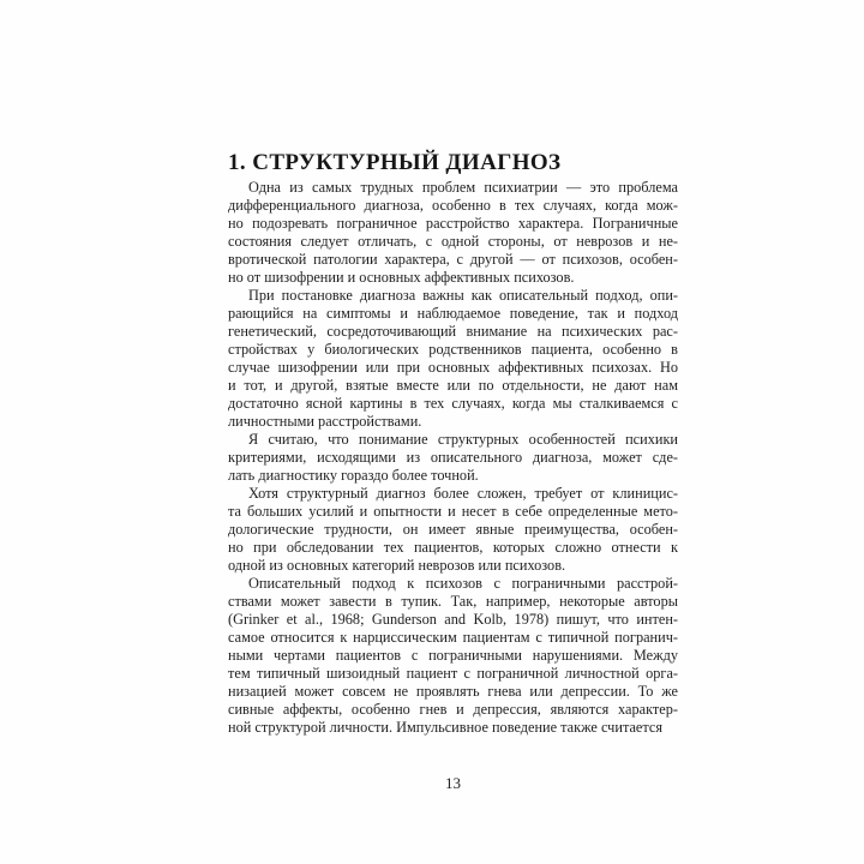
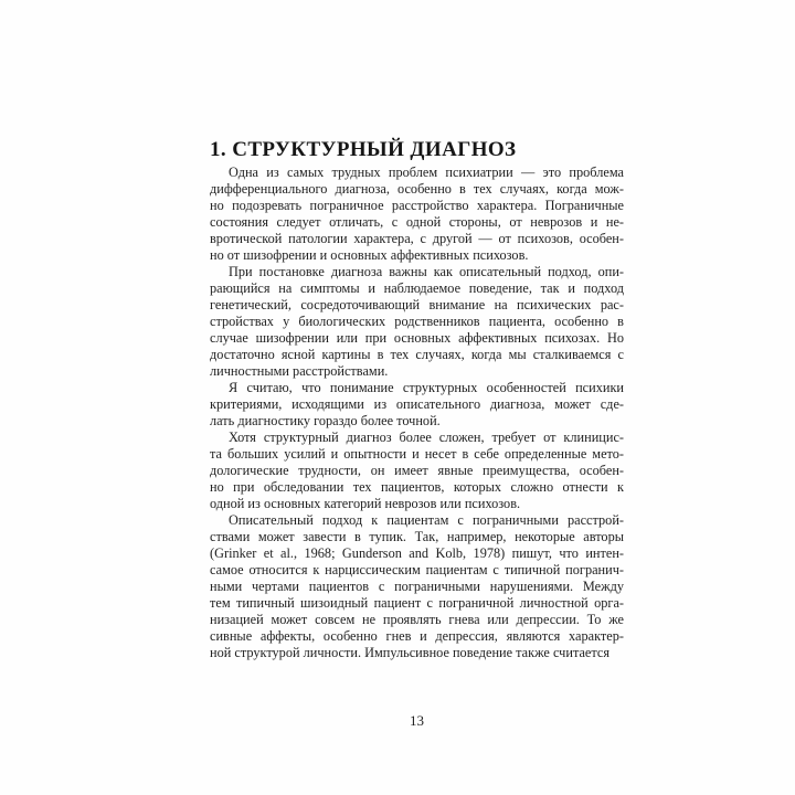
  1. СТРУКТУРНЫЙ ДИАГНОЗ
  Одна из самых трудных проблем психиатрии — это проблема
  дифференциального диагноза, особенно в тех случаях, когда мож-
  но подозревать пограничное расстройство характера. Пограничные
  состояния следует отличать, с одной стороны, от неврозов и не-
  вротической патологии характера, с другой — от психозов, особен-
  но от шизофрении и основных аффективных психозов.
  При постановке диагноза важны как описательный подход, опи-
  рающийся на симптомы и наблюдаемое поведение, так и подход
  генетический, сосредоточивающий внимание на психических рас-
  стройствах у биологических родственников пациента, особенно в
  случае шизофрении или при основных аффективных психозах. Но
- и тот, и другой, взятые вместе или по отдельности, не дают нам
  достаточно ясной картины в тех случаях, когда мы сталкиваемся с
  личностными расстройствами.
  Я считаю, что понимание структурных особенностей психики
  критериями, исходящими из описательного диагноза, может сде-
  лать диагностику гораздо более точной.
  Хотя структурный диагноз более сложен, требует от клиницис-
  та больших усилий и опытности и несет в себе определенные мето-
  дологические трудности, он имеет явные преимущества, особен-
  но при обследовании тех пациентов, которых сложно отнести к
  одной из основных категорий неврозов или психозов.
- Описательный подход к психозов с пограничными расстрой-
+ Описательный подход к пациентам с пограничными расстрой-
  ствами может завести в тупик. Так, например, некоторые авторы
  (Grinker et al., 1968; Gunderson and Kolb, 1978) пишут, что интен-
  самое относится к нарциссическим пациентам с типичной погранич-
  ными чертами пациентов с пограничными нарушениями. Между
  тем типичный шизоидный пациент с пограничной личностной орга-
  низацией может совсем не проявлять гнева или депрессии. То же
  сивные аффекты, особенно гнев и депрессия, являются характер-
  ной структурой личности. Импульсивное поведение также считается
  13
